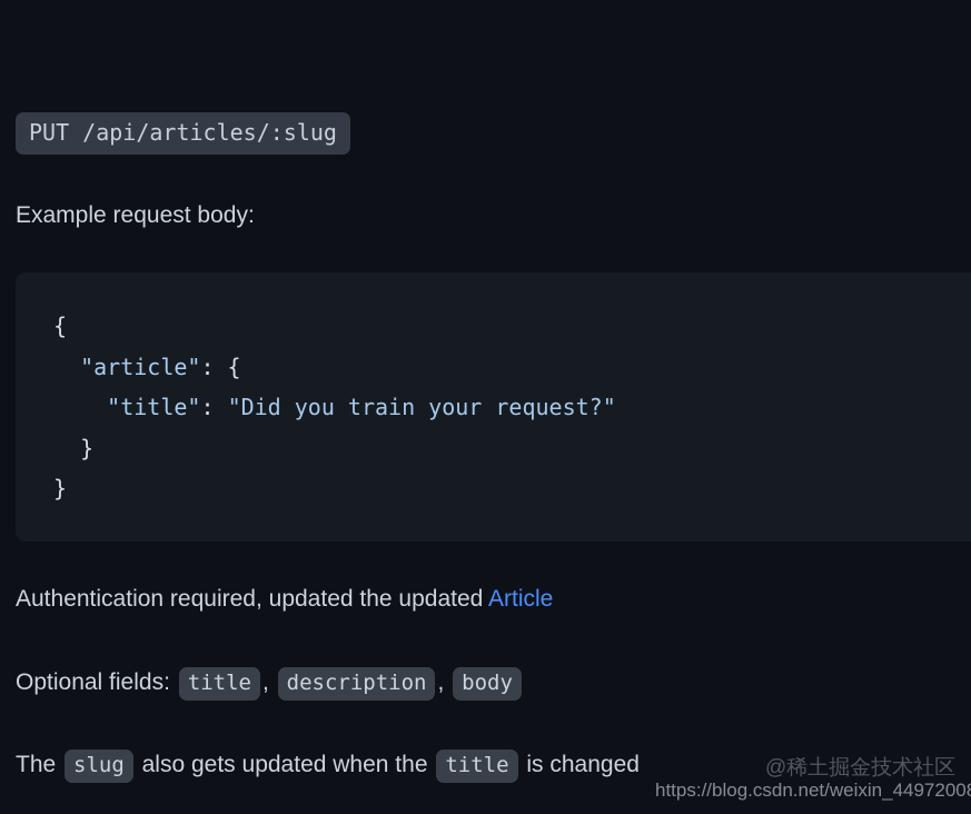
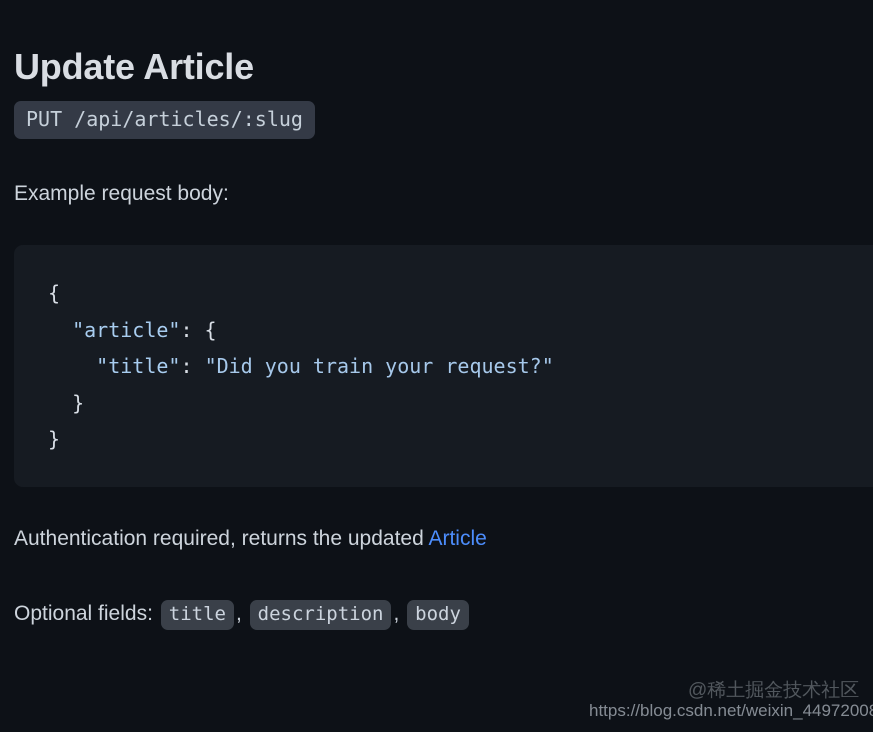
+ Update Article
  PUT /api/articles/:slug
  Example request body:
  { "article": { "title": "Did you train your request?" } }
- Authentication required, updated the updated Article
+ Authentication required, returns the updated Article
  Optional fields: title , description , body
- The slug also gets updated when the title is changed
  @稀土掘金技术社区
  https://blog.csdn.net/weixin_4497200
